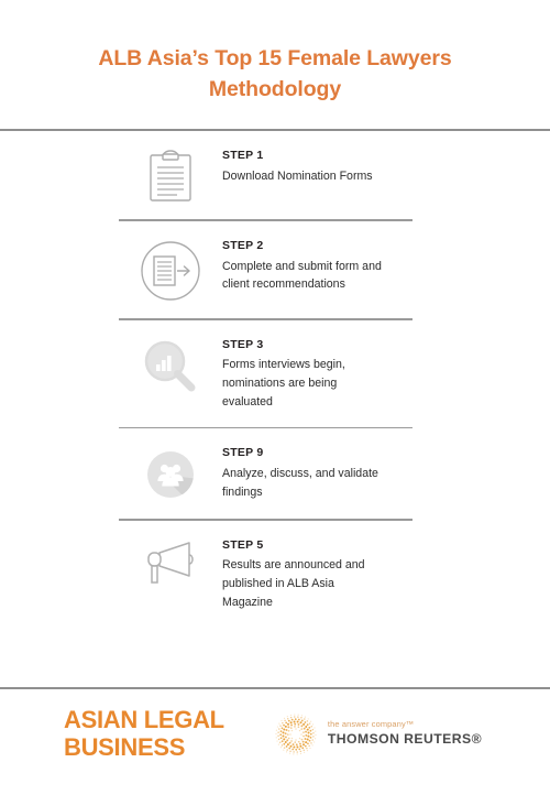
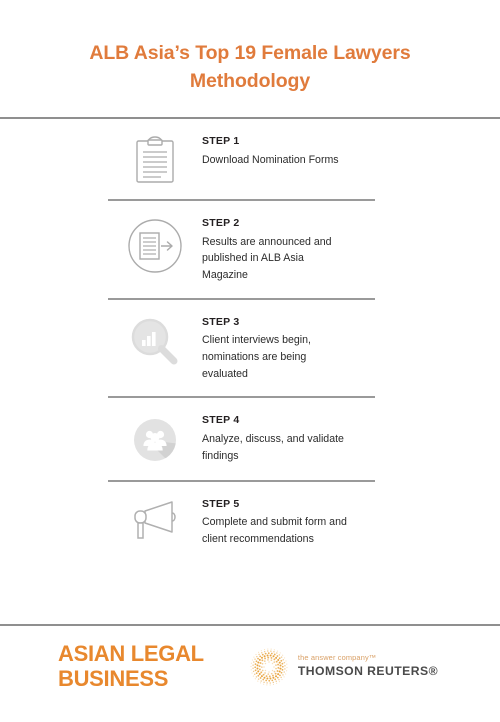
- ALB Asia’s Top 15 Female Lawyers
+ ALB Asia’s Top 19 Female Lawyers
  Methodology
  STEP 1
  Download Nomination Forms
  STEP 2
- Complete and submit form and client recommendations
+ Results are announced and published in ALB Asia Magazine
  STEP 3
- Forms interviews begin, nominations are being evaluated
+ Client interviews begin, nominations are being evaluated
- STEP 9
+ STEP 4
  Analyze, discuss, and validate findings
  STEP 5
- Results are announced and published in ALB Asia Magazine
+ Complete and submit form and client recommendations
  ASIAN LEGAL
  BUSINESS
  the answer company™
  THOMSON REUTERS®
